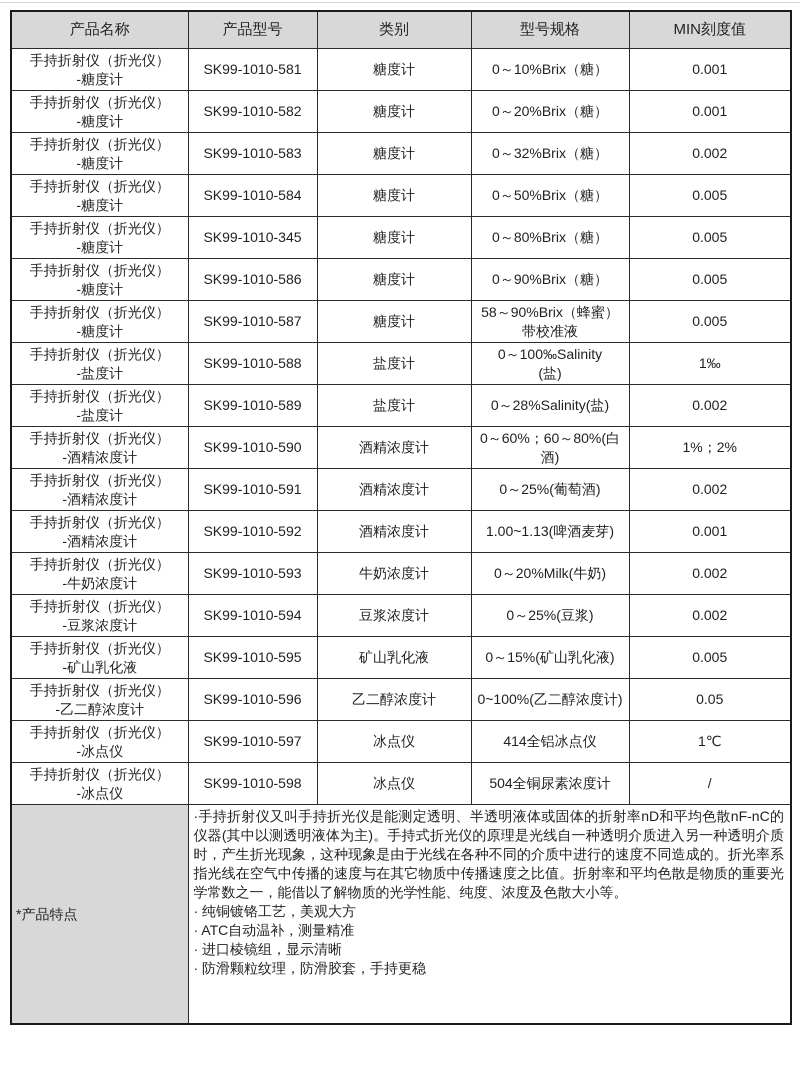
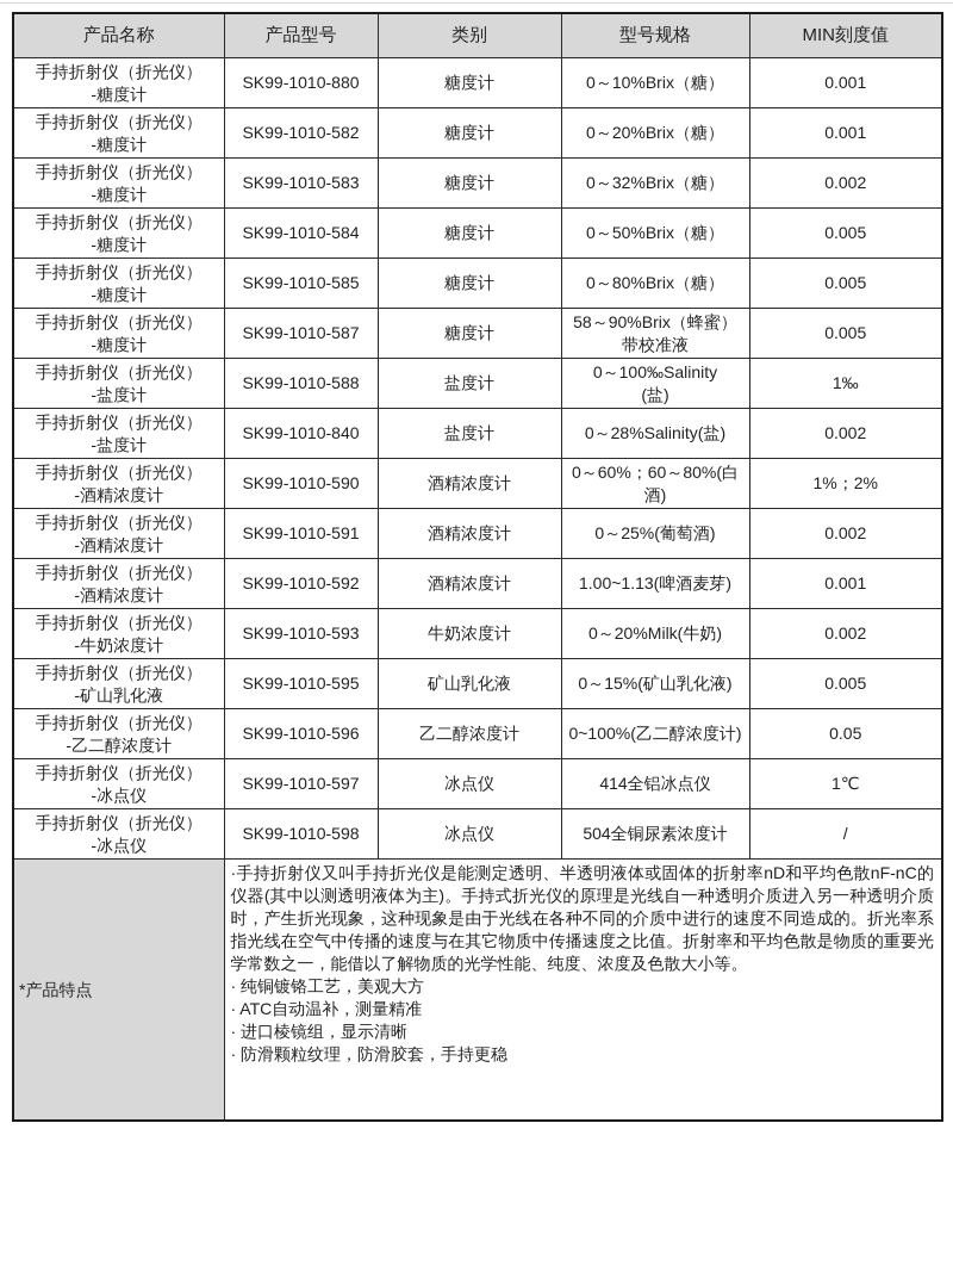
  产品名称	产品型号	类别	型号规格	MIN刻度值
- 手持折射仪（折光仪） -糖度计	SK99-1010-581	糖度计	0～10%Brix（糖）	0.001
+ 手持折射仪（折光仪） -糖度计	SK99-1010-880	糖度计	0～10%Brix（糖）	0.001
  手持折射仪（折光仪） -糖度计	SK99-1010-582	糖度计	0～20%Brix（糖）	0.001
  手持折射仪（折光仪） -糖度计	SK99-1010-583	糖度计	0～32%Brix（糖）	0.002
  手持折射仪（折光仪） -糖度计	SK99-1010-584	糖度计	0～50%Brix（糖）	0.005
- 手持折射仪（折光仪） -糖度计	SK99-1010-345	糖度计	0～80%Brix（糖）	0.005
+ 手持折射仪（折光仪） -糖度计	SK99-1010-585	糖度计	0～80%Brix（糖）	0.005
- 手持折射仪（折光仪） -糖度计	SK99-1010-586	糖度计	0～90%Brix（糖）	0.005
  手持折射仪（折光仪） -糖度计	SK99-1010-587	糖度计	58～90%Brix（蜂蜜） 带校准液	0.005
  手持折射仪（折光仪） -盐度计	SK99-1010-588	盐度计	0～100‰Salinity (盐)	1‰
- 手持折射仪（折光仪） -盐度计	SK99-1010-589	盐度计	0～28%Salinity(盐)	0.002
+ 手持折射仪（折光仪） -盐度计	SK99-1010-840	盐度计	0～28%Salinity(盐)	0.002
  手持折射仪（折光仪） -酒精浓度计	SK99-1010-590	酒精浓度计	0～60%；60～80%(白酒)	1%；2%
  手持折射仪（折光仪） -酒精浓度计	SK99-1010-591	酒精浓度计	0～25%(葡萄酒)	0.002
  手持折射仪（折光仪） -酒精浓度计	SK99-1010-592	酒精浓度计	1.00~1.13(啤酒麦芽)	0.001
  手持折射仪（折光仪） -牛奶浓度计	SK99-1010-593	牛奶浓度计	0～20%Milk(牛奶)	0.002
- 手持折射仪（折光仪） -豆浆浓度计	SK99-1010-594	豆浆浓度计	0～25%(豆浆)	0.002
  手持折射仪（折光仪） -矿山乳化液	SK99-1010-595	矿山乳化液	0～15%(矿山乳化液)	0.005
  手持折射仪（折光仪） -乙二醇浓度计	SK99-1010-596	乙二醇浓度计	0~100%(乙二醇浓度计)	0.05
  手持折射仪（折光仪） -冰点仪	SK99-1010-597	冰点仪	414全铝冰点仪	1℃
  手持折射仪（折光仪） -冰点仪	SK99-1010-598	冰点仪	504全铜尿素浓度计	/
  *产品特点	·手持折射仪又叫手持折光仪是能测定透明、半透明液体或固体的折射率nD和平均色散nF-nC的仪器(其中以测透明液体为主)。手持式折光仪的原理是光线自一种透明介质进入另一种透明介质时，产生折光现象，这种现象是由于光线在各种不同的介质中进行的速度不同造成的。折光率系指光线在空气中传播的速度与在其它物质中传播速度之比值。折射率和平均色散是物质的重要光学常数之一，能借以了解物质的光学性能、纯度、浓度及色散大小等。 · 纯铜镀铬工艺，美观大方 · ATC自动温补，测量精准 · 进口棱镜组，显示清晰 · 防滑颗粒纹理，防滑胶套，手持更稳
